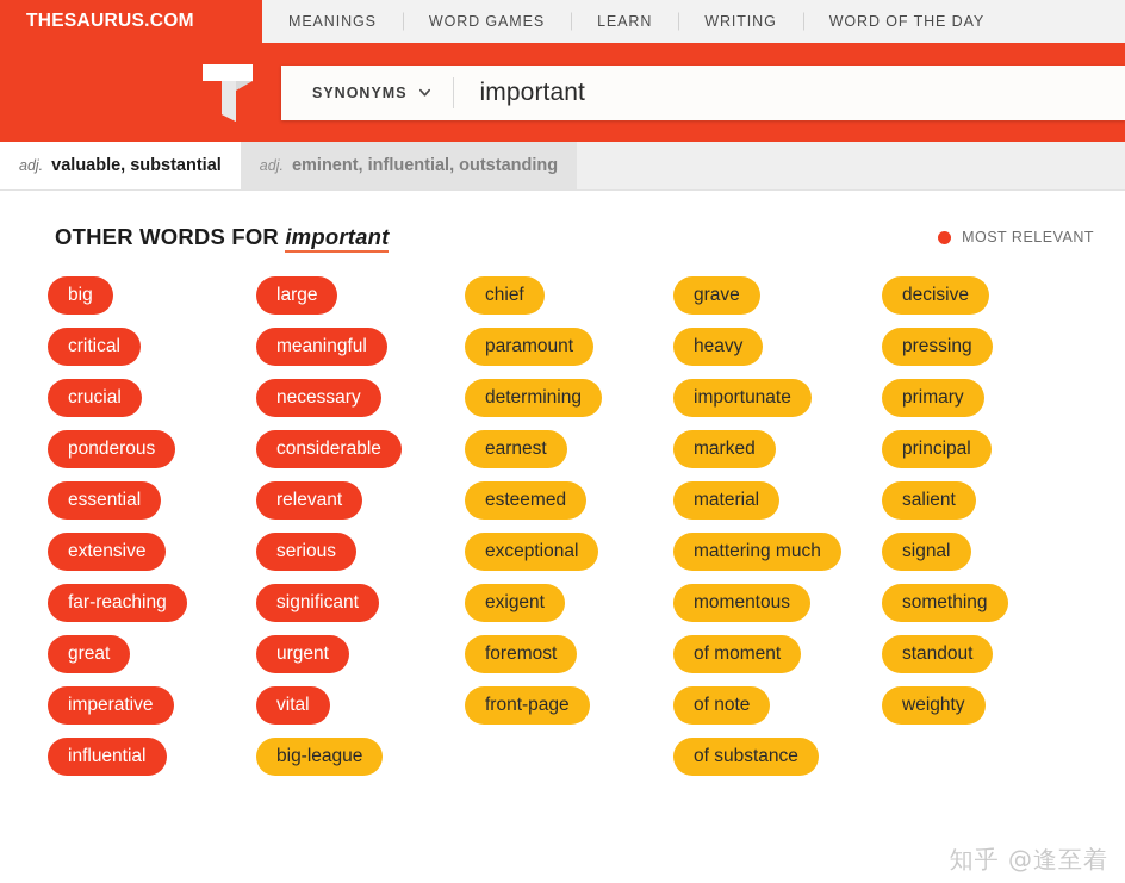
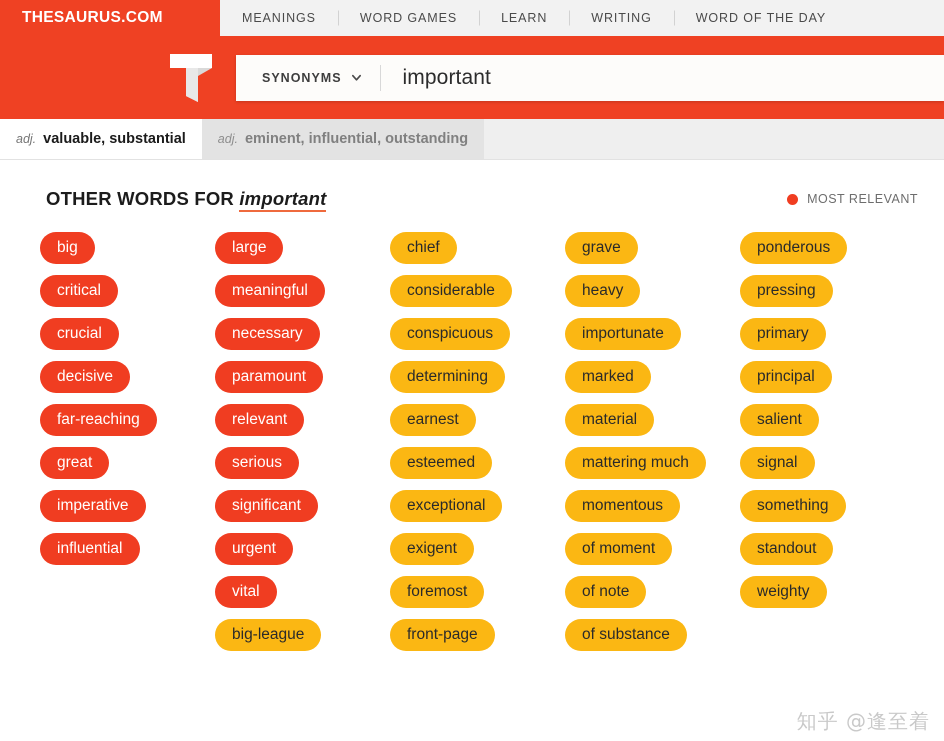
  THESAURUS.COM
  MEANINGS
  WORD GAMES
  LEARN
  WRITING
  WORD OF THE DAY
  SYNONYMS
  important
  adj.
  valuable, substantial
  adj.
  eminent, influential, outstanding
  OTHER WORDS FOR important
  MOST RELEVANT
  big
  critical
  crucial
- ponderous
+ decisive
- essential
- extensive
  far-reaching
  great
  imperative
  influential
  large
  meaningful
  necessary
- considerable
+ paramount
  relevant
  serious
  significant
  urgent
  vital
  big-league
  chief
- paramount
+ considerable
+ conspicuous
  determining
  earnest
  esteemed
  exceptional
  exigent
  foremost
  front-page
  grave
  heavy
  importunate
  marked
  material
  mattering much
  momentous
  of moment
  of note
  of substance
- decisive
+ ponderous
  pressing
  primary
  principal
  salient
  signal
  something
  standout
  weighty
  知乎 @逢至着
